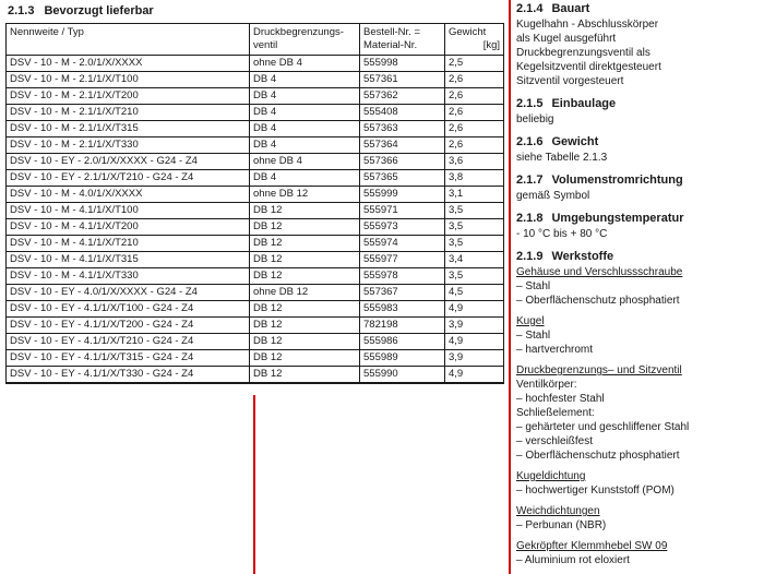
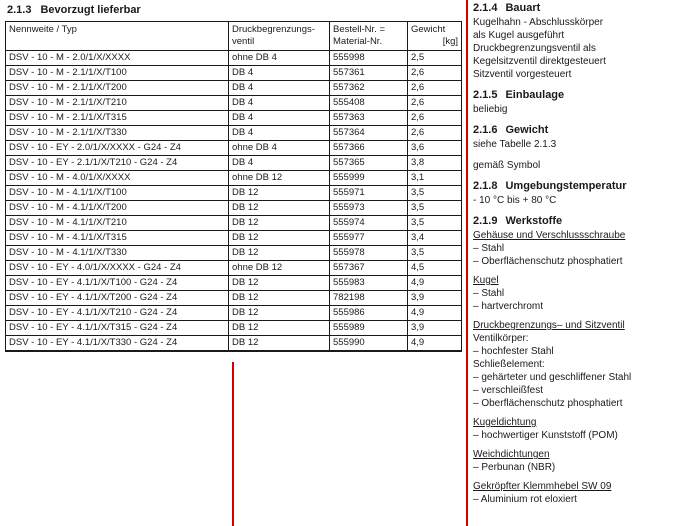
  2.1.3 Bevorzugt lieferbar
  Nennweite / Typ	Druckbegrenzungs-ventil	Bestell-Nr. =Material-Nr.	Gewicht[kg]
  DSV - 10 - M - 2.0/1/X/XXXX	ohne DB 4	555998	2,5
  DSV - 10 - M - 2.1/1/X/T100	DB 4	557361	2,6
  DSV - 10 - M - 2.1/1/X/T200	DB 4	557362	2,6
  DSV - 10 - M - 2.1/1/X/T210	DB 4	555408	2,6
  DSV - 10 - M - 2.1/1/X/T315	DB 4	557363	2,6
  DSV - 10 - M - 2.1/1/X/T330	DB 4	557364	2,6
  DSV - 10 - EY - 2.0/1/X/XXXX - G24 - Z4	ohne DB 4	557366	3,6
  DSV - 10 - EY - 2.1/1/X/T210 - G24 - Z4	DB 4	557365	3,8
  DSV - 10 - M - 4.0/1/X/XXXX	ohne DB 12	555999	3,1
  DSV - 10 - M - 4.1/1/X/T100	DB 12	555971	3,5
  DSV - 10 - M - 4.1/1/X/T200	DB 12	555973	3,5
  DSV - 10 - M - 4.1/1/X/T210	DB 12	555974	3,5
  DSV - 10 - M - 4.1/1/X/T315	DB 12	555977	3,4
  DSV - 10 - M - 4.1/1/X/T330	DB 12	555978	3,5
  DSV - 10 - EY - 4.0/1/X/XXXX - G24 - Z4	ohne DB 12	557367	4,5
  DSV - 10 - EY - 4.1/1/X/T100 - G24 - Z4	DB 12	555983	4,9
  DSV - 10 - EY - 4.1/1/X/T200 - G24 - Z4	DB 12	782198	3,9
  DSV - 10 - EY - 4.1/1/X/T210 - G24 - Z4	DB 12	555986	4,9
  DSV - 10 - EY - 4.1/1/X/T315 - G24 - Z4	DB 12	555989	3,9
  DSV - 10 - EY - 4.1/1/X/T330 - G24 - Z4	DB 12	555990	4,9
  2.1.4 Bauart
  Kugelhahn - Abschlusskörper
  als Kugel ausgeführt
  Druckbegrenzungsventil als
  Kegelsitzventil direktgesteuert
  Sitzventil vorgesteuert
  2.1.5 Einbaulage
  beliebig
  2.1.6 Gewicht
  siehe Tabelle 2.1.3
- 2.1.7 Volumenstromrichtung
  gemäß Symbol
  2.1.8 Umgebungstemperatur
  - 10 °C bis + 80 °C
  2.1.9 Werkstoffe
  Gehäuse und Verschlussschraube
  – Stahl
  – Oberflächenschutz phosphatiert
  Kugel
  – Stahl
  – hartverchromt
  Druckbegrenzungs– und Sitzventil
  Ventilkörper:
  – hochfester Stahl
  Schließelement:
  – gehärteter und geschliffener Stahl
  – verschleißfest
  – Oberflächenschutz phosphatiert
  Kugeldichtung
  – hochwertiger Kunststoff (POM)
  Weichdichtungen
  – Perbunan (NBR)
  Gekröpfter Klemmhebel SW 09
  – Aluminium rot eloxiert
